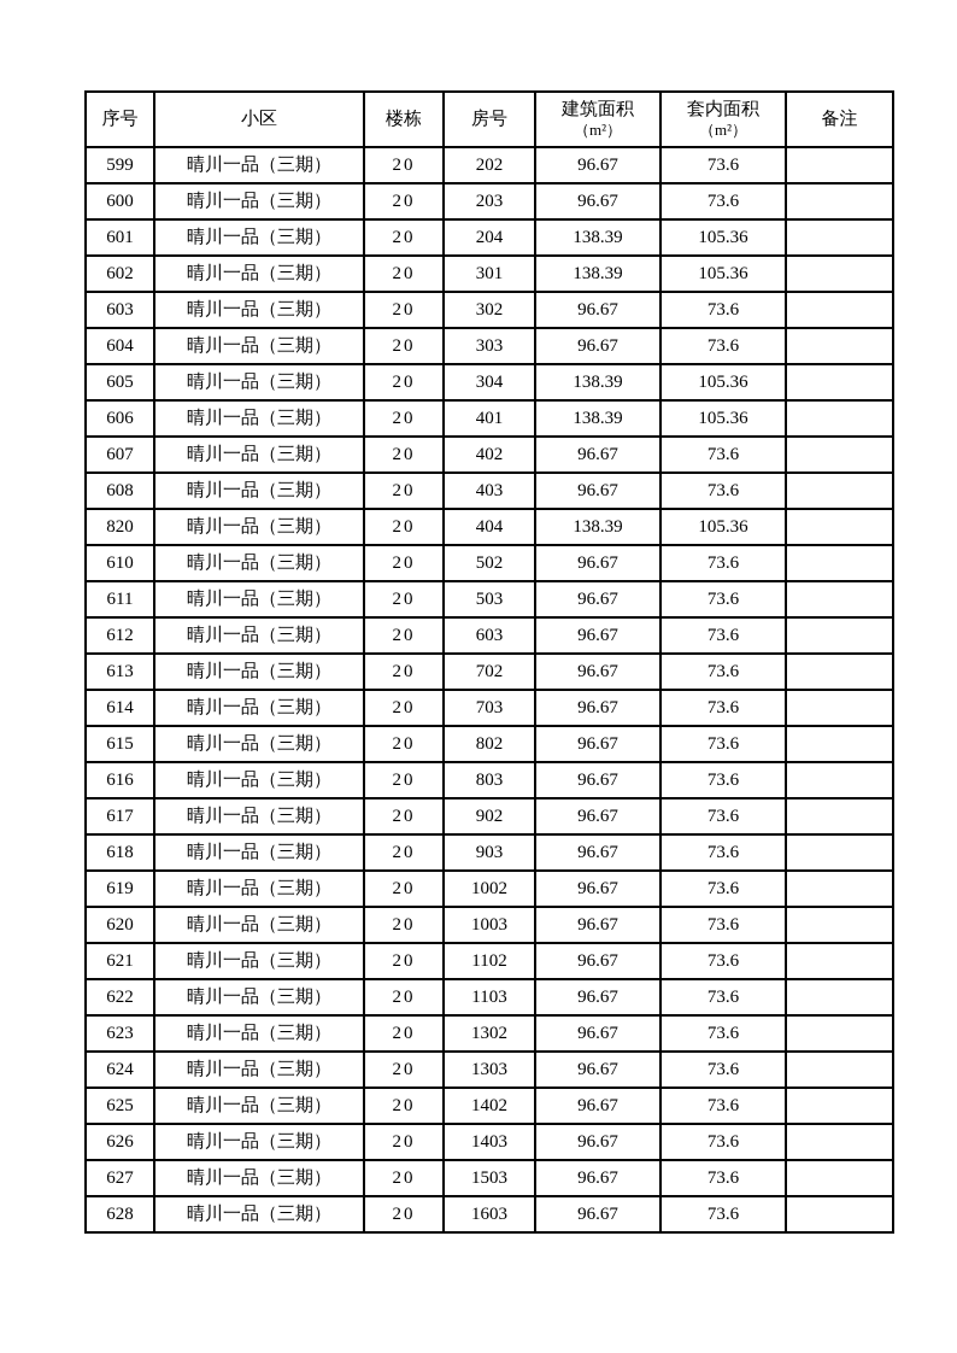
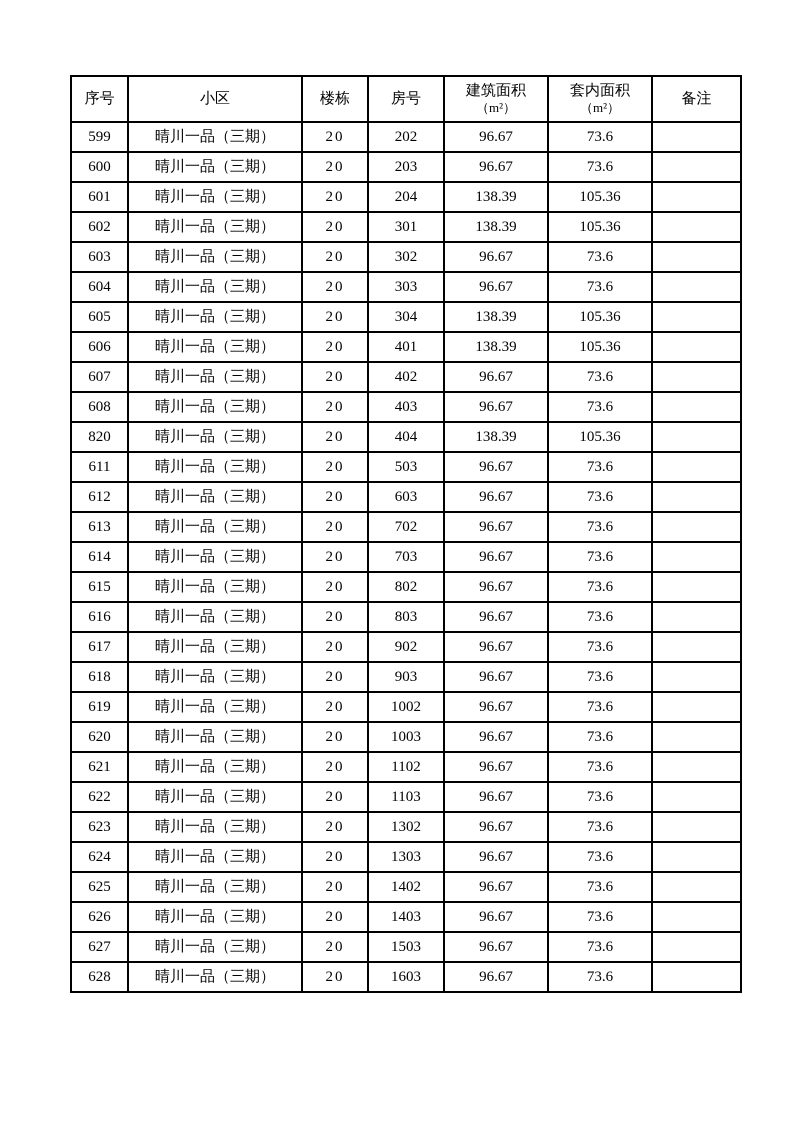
  序号	小区	楼栋	房号	建筑面积（m²）	套内面积（m²）	备注
  599	晴川一品（三期）	20	202	96.67	73.6
  600	晴川一品（三期）	20	203	96.67	73.6
  601	晴川一品（三期）	20	204	138.39	105.36
  602	晴川一品（三期）	20	301	138.39	105.36
  603	晴川一品（三期）	20	302	96.67	73.6
  604	晴川一品（三期）	20	303	96.67	73.6
  605	晴川一品（三期）	20	304	138.39	105.36
  606	晴川一品（三期）	20	401	138.39	105.36
  607	晴川一品（三期）	20	402	96.67	73.6
  608	晴川一品（三期）	20	403	96.67	73.6
  820	晴川一品（三期）	20	404	138.39	105.36
- 610	晴川一品（三期）	20	502	96.67	73.6
  611	晴川一品（三期）	20	503	96.67	73.6
  612	晴川一品（三期）	20	603	96.67	73.6
  613	晴川一品（三期）	20	702	96.67	73.6
  614	晴川一品（三期）	20	703	96.67	73.6
  615	晴川一品（三期）	20	802	96.67	73.6
  616	晴川一品（三期）	20	803	96.67	73.6
  617	晴川一品（三期）	20	902	96.67	73.6
  618	晴川一品（三期）	20	903	96.67	73.6
  619	晴川一品（三期）	20	1002	96.67	73.6
  620	晴川一品（三期）	20	1003	96.67	73.6
  621	晴川一品（三期）	20	1102	96.67	73.6
  622	晴川一品（三期）	20	1103	96.67	73.6
  623	晴川一品（三期）	20	1302	96.67	73.6
  624	晴川一品（三期）	20	1303	96.67	73.6
  625	晴川一品（三期）	20	1402	96.67	73.6
  626	晴川一品（三期）	20	1403	96.67	73.6
  627	晴川一品（三期）	20	1503	96.67	73.6
  628	晴川一品（三期）	20	1603	96.67	73.6
